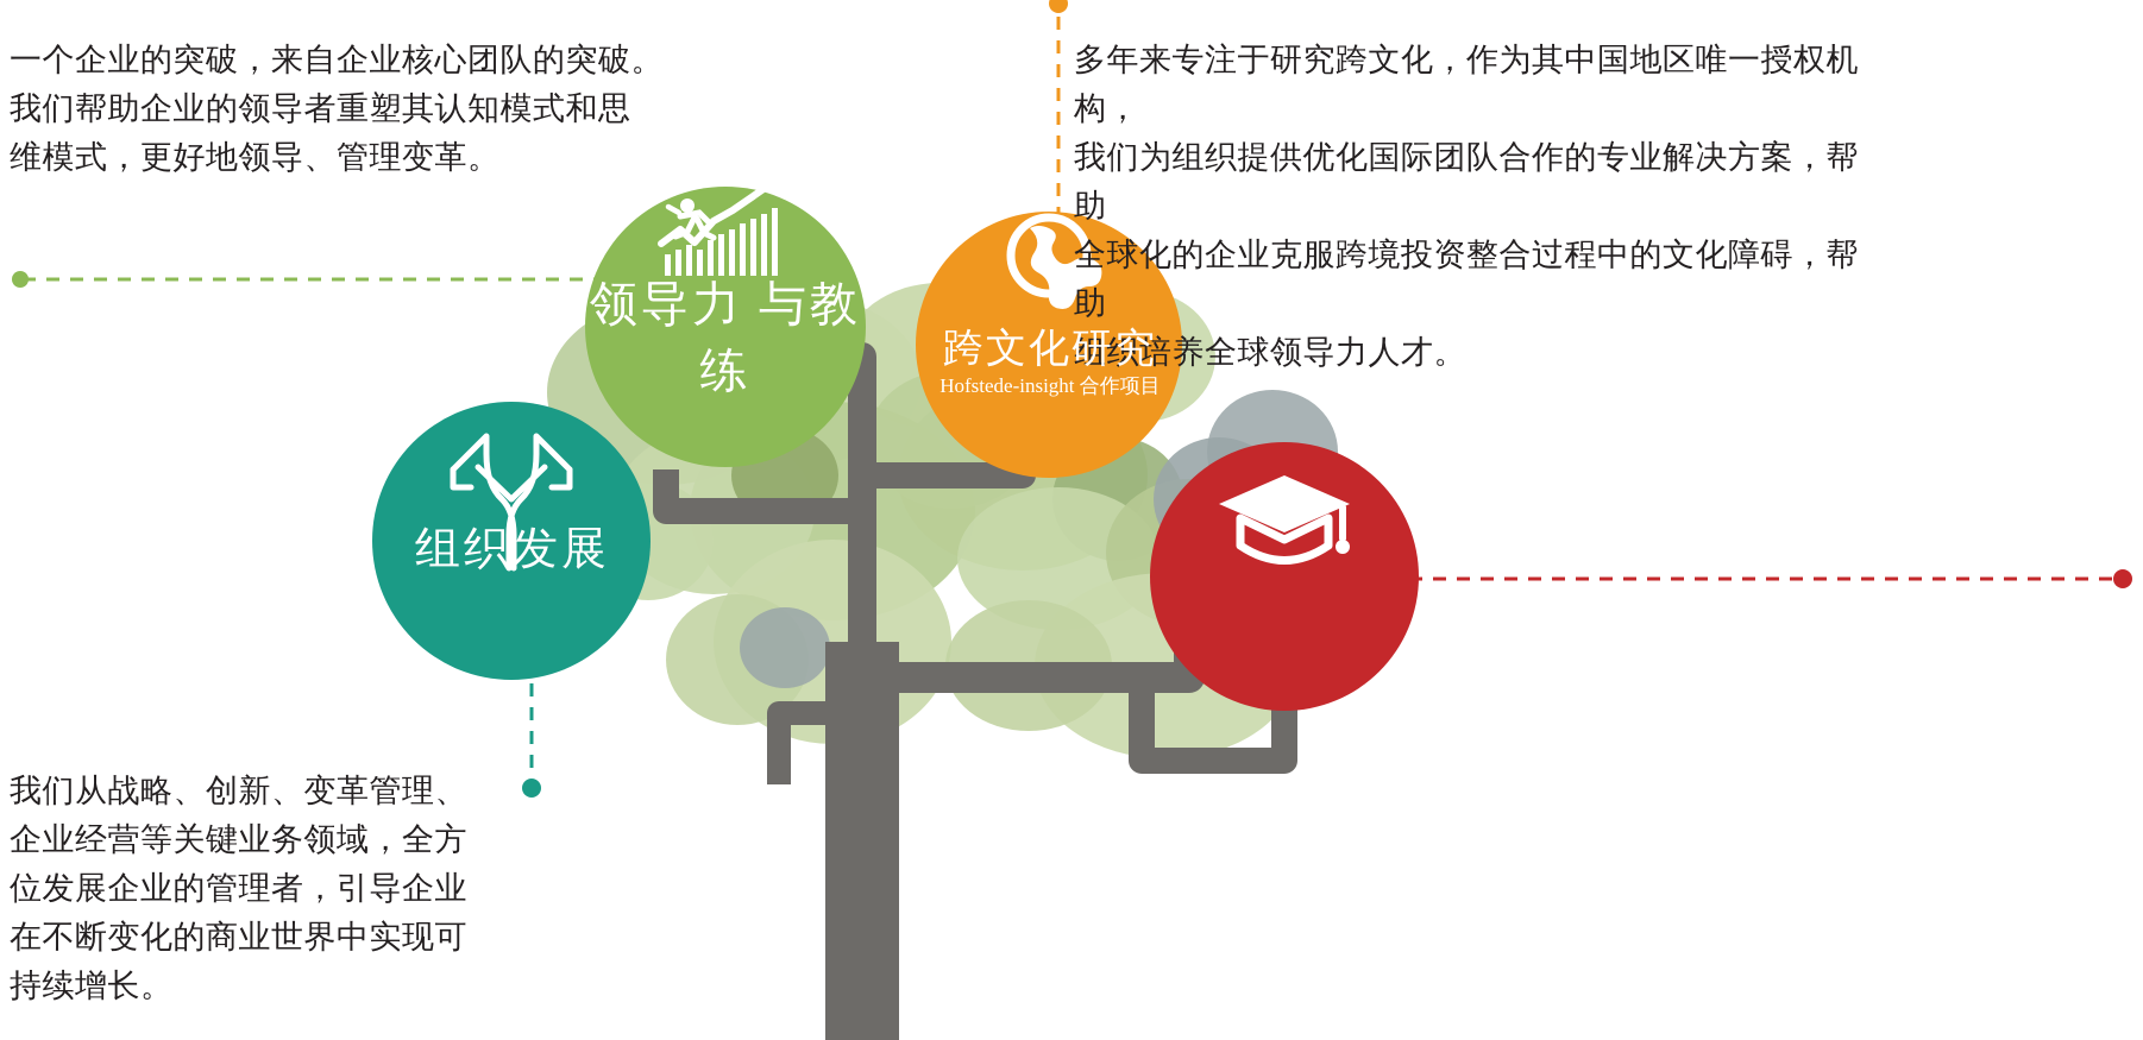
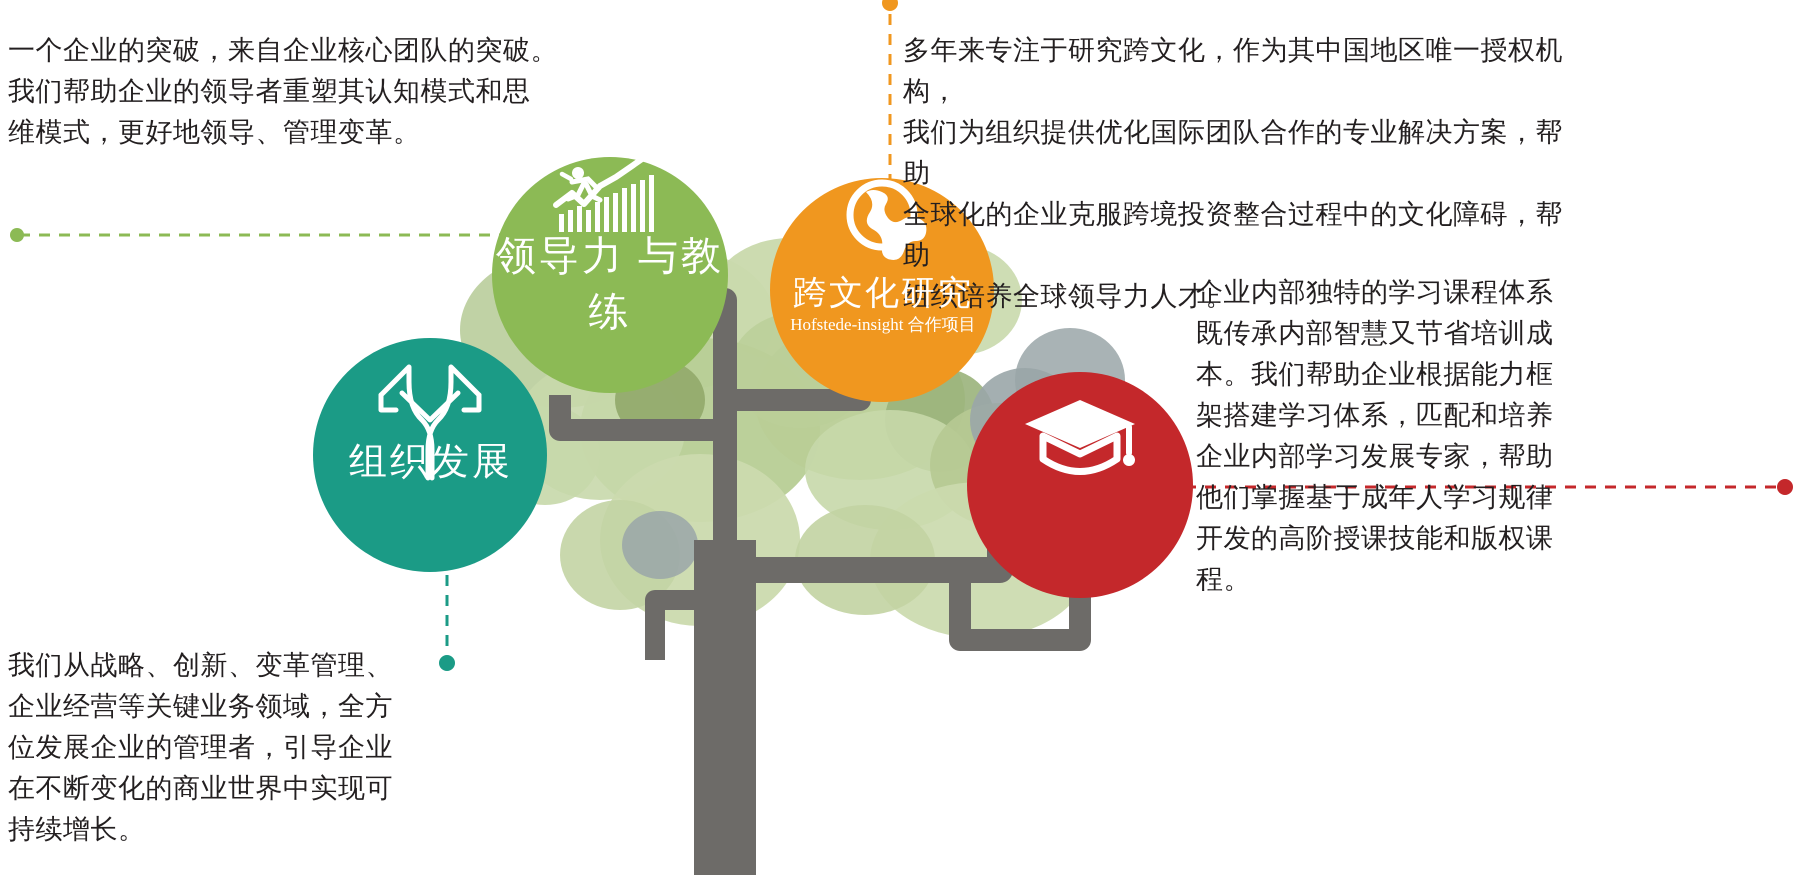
  一个企业的突破，来自企业核心团队的突破。
  我们帮助企业的领导者重塑其认知模式和思
  维模式，更好地领导、管理变革。
  多年来专注于研究跨文化，作为其中国地区唯一授权机构，
  我们为组织提供优化国际团队合作的专业解决方案，帮助
  全球化的企业克服跨境投资整合过程中的文化障碍，帮助
  组织培养全球领导力人才。
+ 企业内部独特的学习课程体系
+ 既传承内部智慧又节省培训成
+ 本。我们帮助企业根据能力框
+ 架搭建学习体系，匹配和培养
+ 企业内部学习发展专家，帮助
+ 他们掌握基于成年人学习规律
+ 开发的高阶授课技能和版权课
+ 程。
  我们从战略、创新、变革管理、
  企业经营等关键业务领域，全方
  位发展企业的管理者，引导企业
  在不断变化的商业世界中实现可
  持续增长。
  领导力 与教练
  组织发展
  跨文化研究
  Hofstede-insight 合作项目
